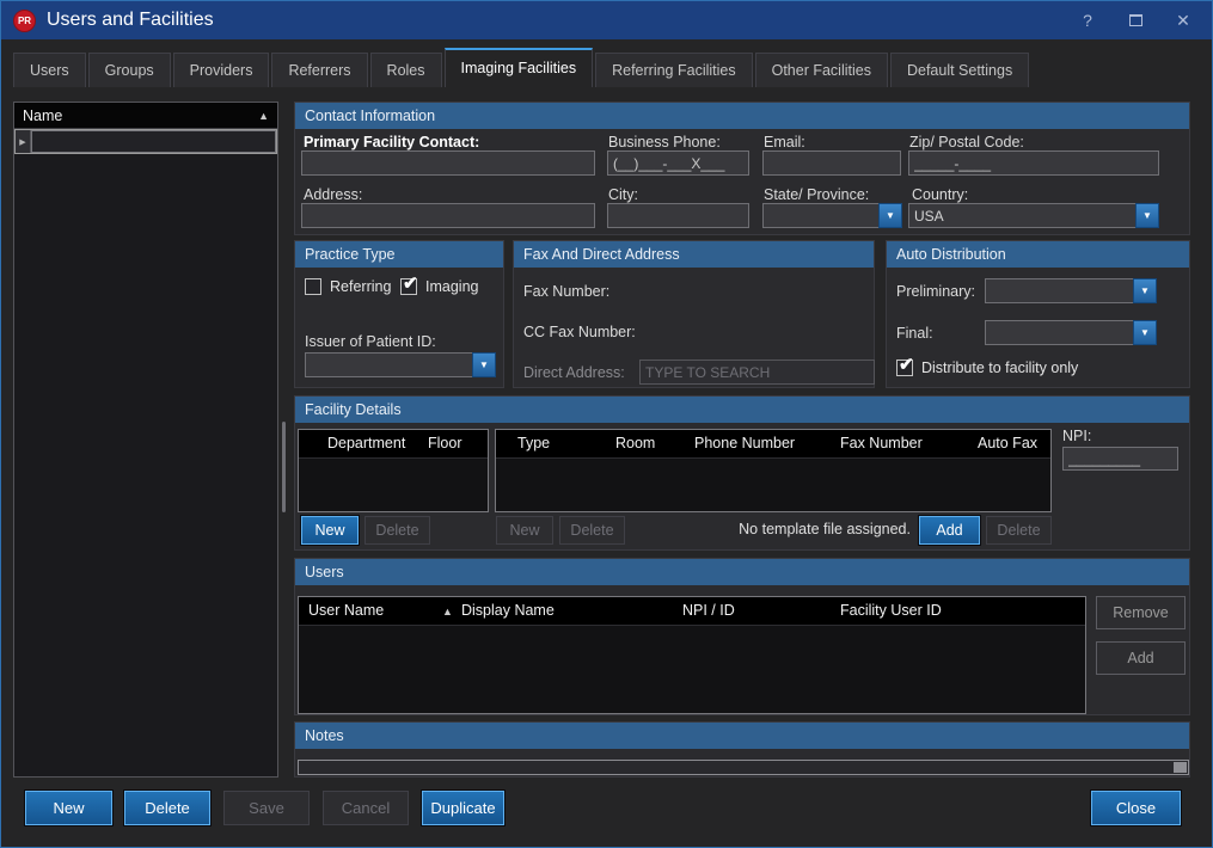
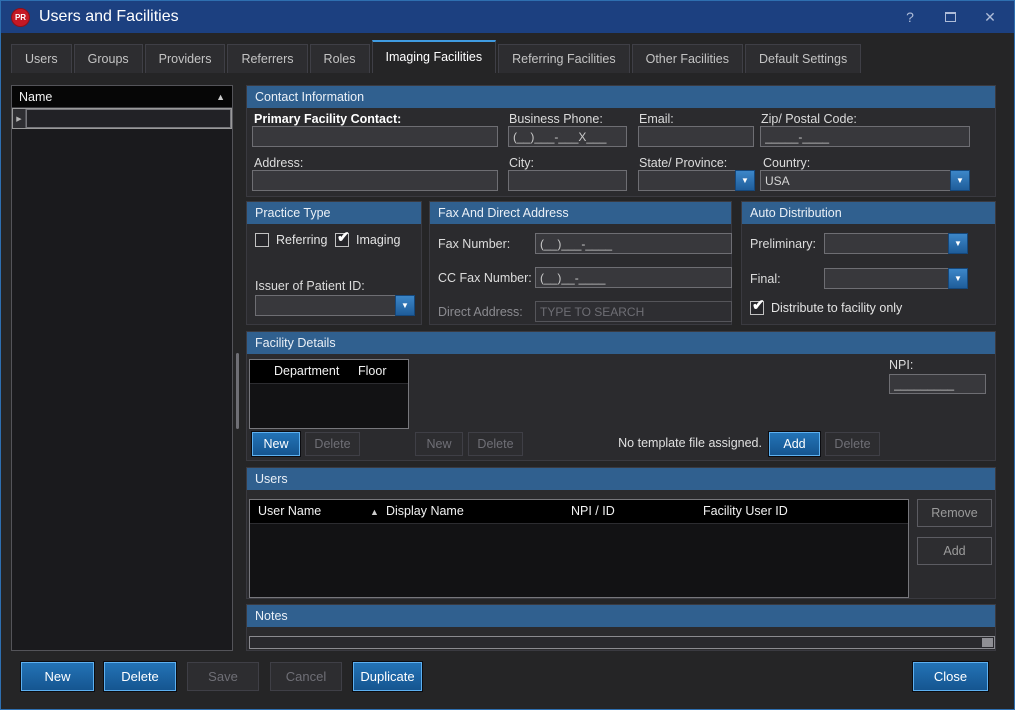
  PR
  Users and Facilities
  ?
  ✕
  Users
  Groups
  Providers
  Referrers
  Roles
  Imaging Facilities
  Referring Facilities
  Other Facilities
  Default Settings
  Name
  ▲
  Contact Information
  Primary Facility Contact:
  Business Phone:
  (__)___-___X___
  Email:
  Zip/ Postal Code:
  _____-____
  Address:
  City:
  State/ Province:
  ▼
  Country:
  USA
  ▼
  Practice Type
  Referring
  ✔
  Imaging
  Issuer of Patient ID:
  ▼
  Fax And Direct Address
  Fax Number:
+ (__)___-____
  CC Fax Number:
+ (__)__-____
  Direct Address:
  TYPE TO SEARCH
  Auto Distribution
  Preliminary:
  ▼
  Final:
  ▼
  ✔
  Distribute to facility only
  Facility Details
  Department
  Floor
- Type
- Room
- Phone Number
- Fax Number
- Auto Fax
  NPI:
  _________
  New
  Delete
  New
  Delete
  No template file assigned.
  Add
  Delete
  Users
  User Name
  ▲
  Display Name
  NPI / ID
  Facility User ID
  Remove
  Add
  Notes
  New
  Delete
  Save
  Cancel
  Duplicate
  Close
